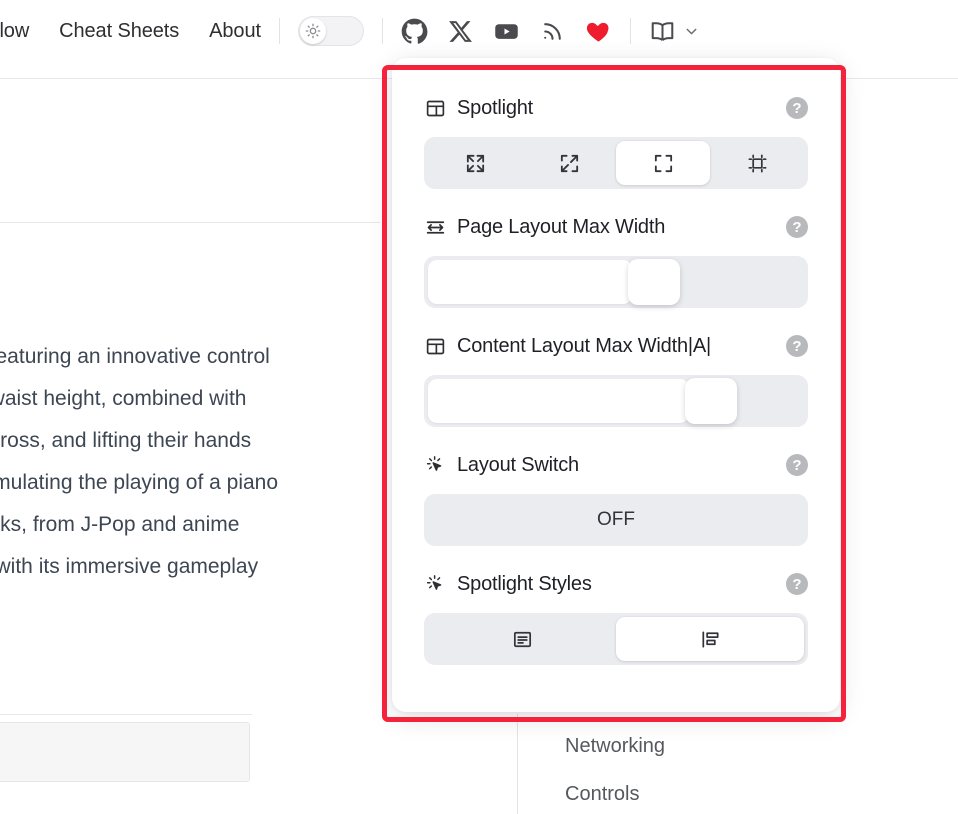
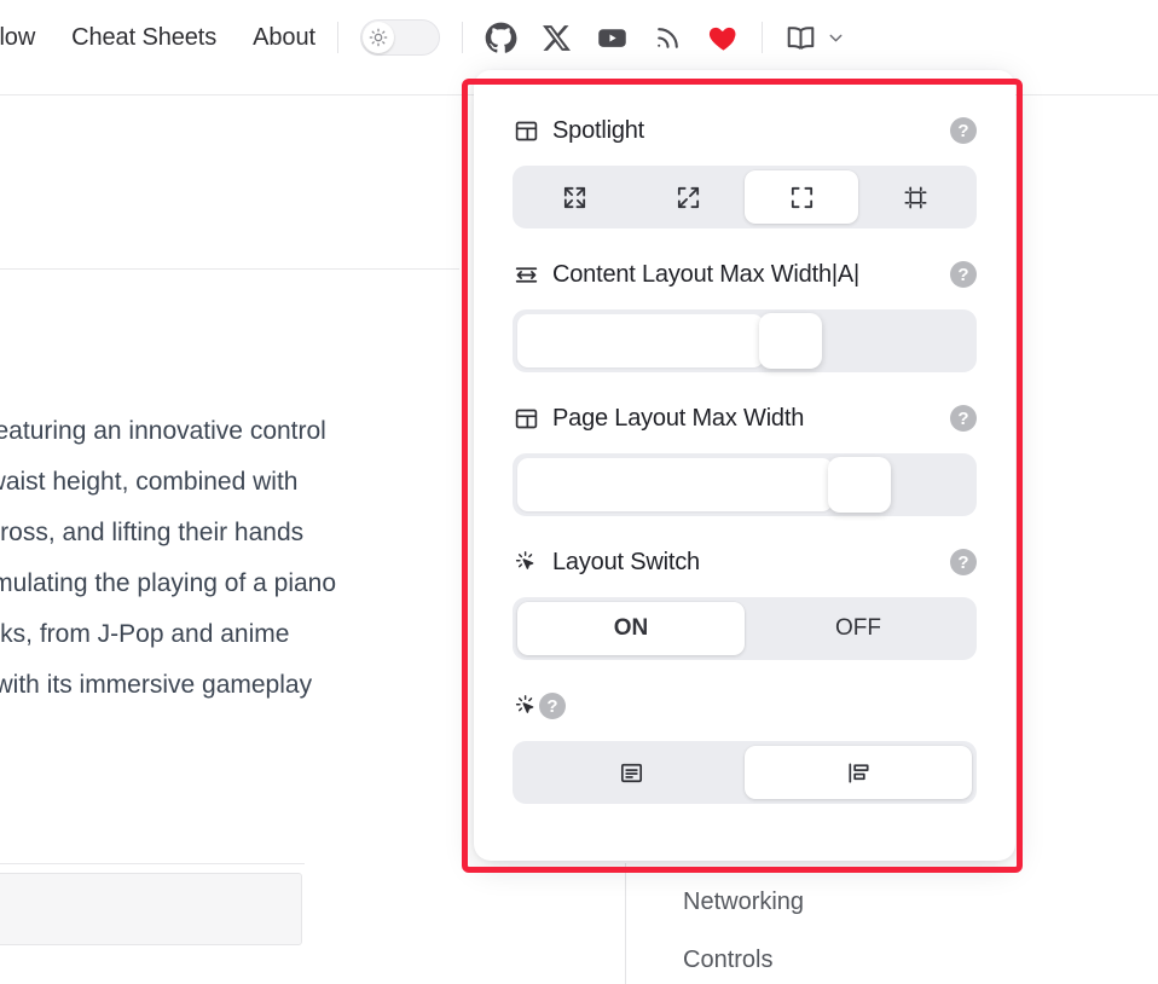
  eaturing an innovative control
  aist height, combined with
  ross, and lifting their hands
  mulating the playing of a piano
  ks, from J-Pop and anime
  with its immersive gameplay
  Networking
  Controls
  low
  Cheat Sheets
  About
  Spotlight
  ?
- Page Layout Max Width
+ Content Layout Max Width|A|
  ?
- Content Layout Max Width|A|
+ Page Layout Max Width
  ?
  Layout Switch
  ?
+ ON
  OFF
- Spotlight Styles
  ?
